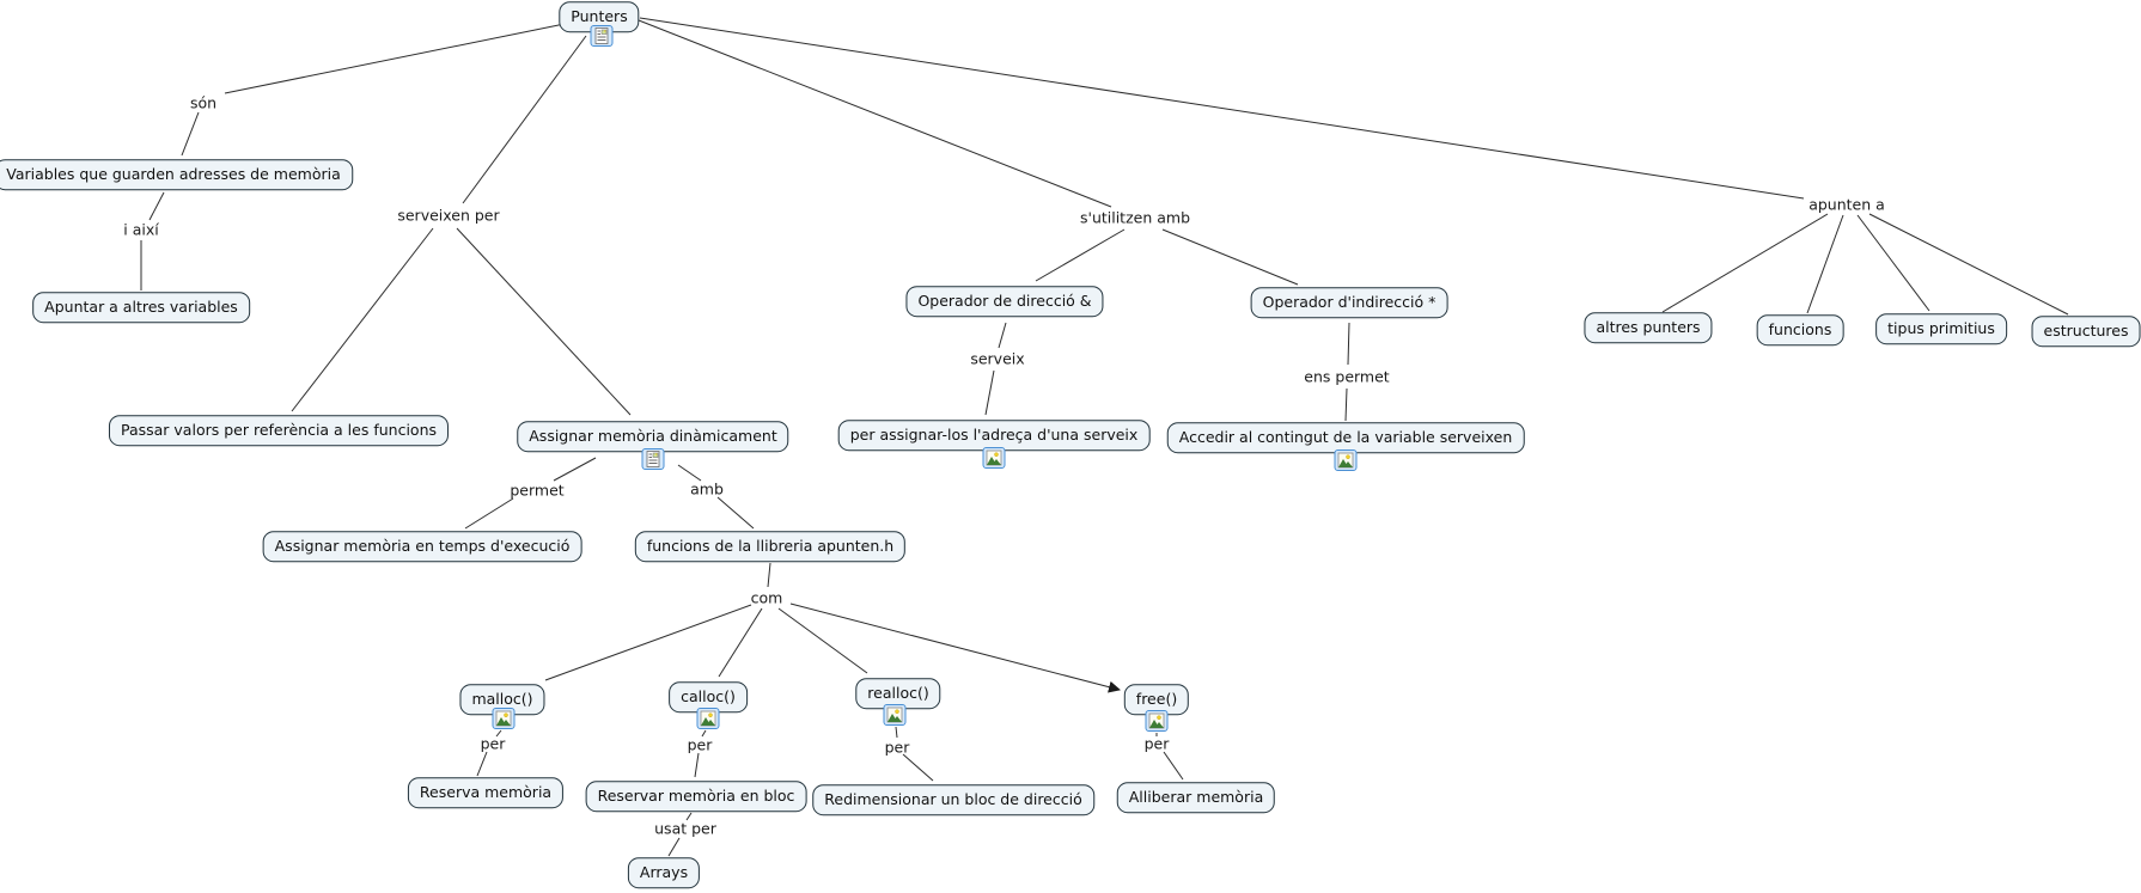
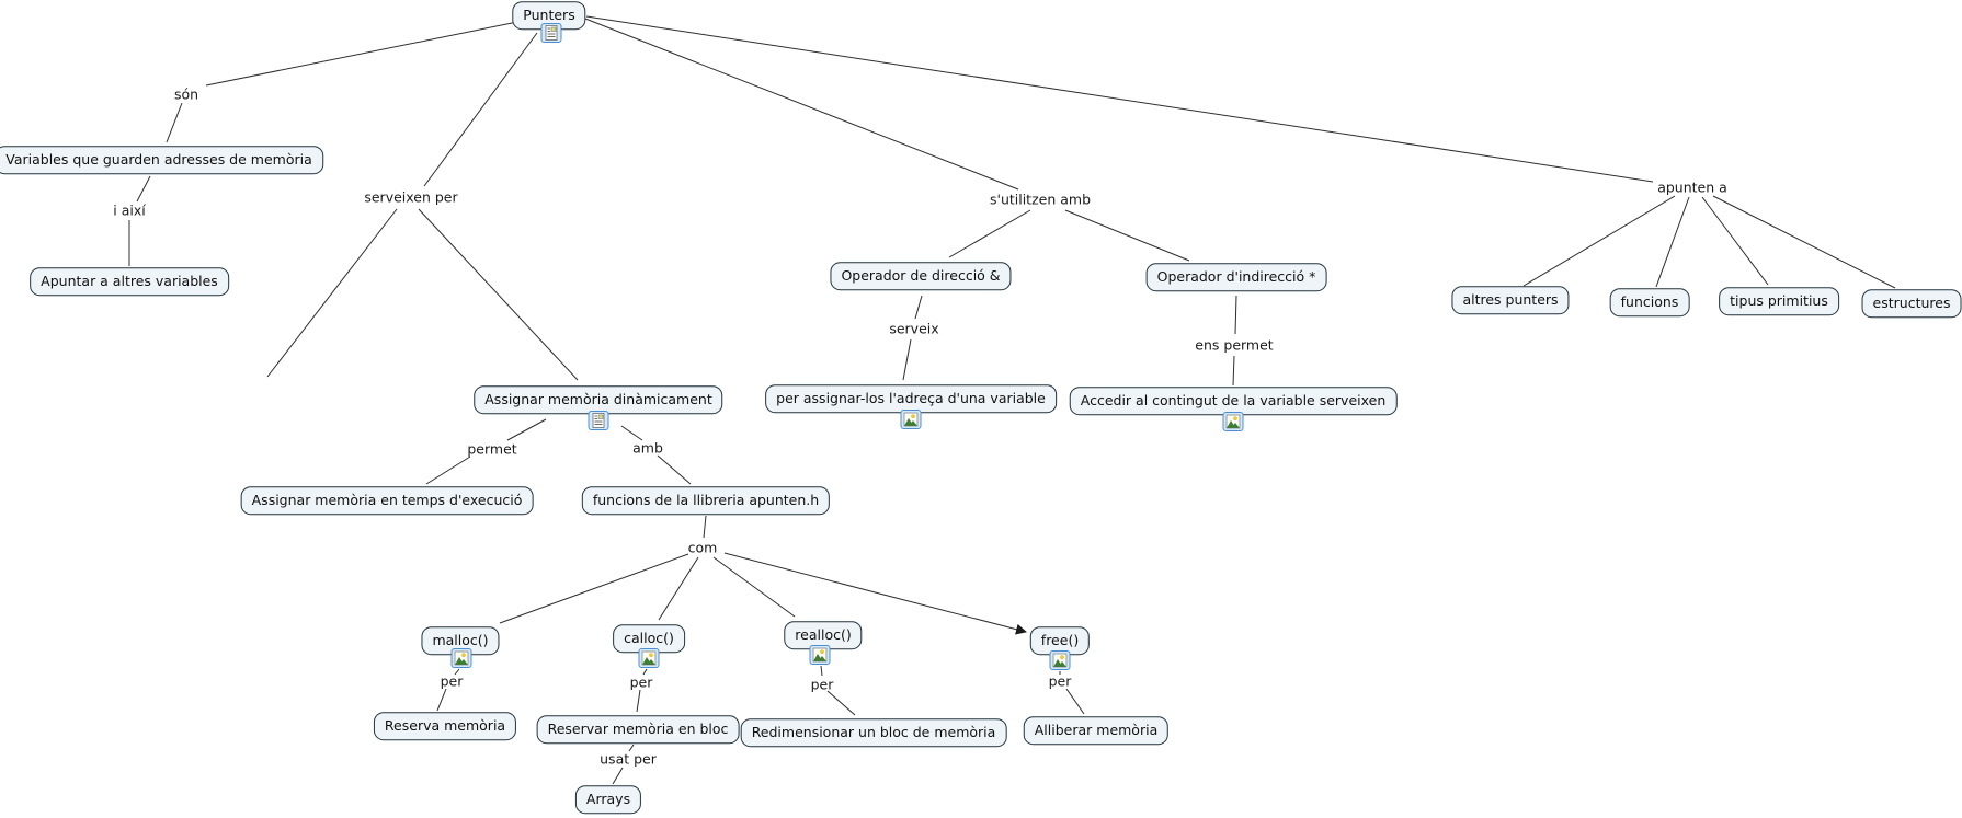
  Punters
  Variables que guarden adresses de memòria
  Apuntar a altres variables
- Passar valors per referència a les funcions
  Assignar memòria dinàmicament
  Assignar memòria en temps d'execució
  funcions de la llibreria apunten.h
  malloc()
  calloc()
  realloc()
  free()
  Reserva memòria
  Reservar memòria en bloc
- Redimensionar un bloc de direcció
+ Redimensionar un bloc de memòria
  Alliberar memòria
  Arrays
  Operador de direcció &
  Operador d'indirecció *
- per assignar-los l'adreça d'una serveix
+ per assignar-los l'adreça d'una variable
  Accedir al contingut de la variable serveixen
  altres punters
  funcions
  tipus primitius
  estructures
  són
  i així
  serveixen per
  permet
  amb
  com
  per
  per
  per
  per
  usat per
  serveix
  ens permet
  s'utilitzen amb
  apunten a
